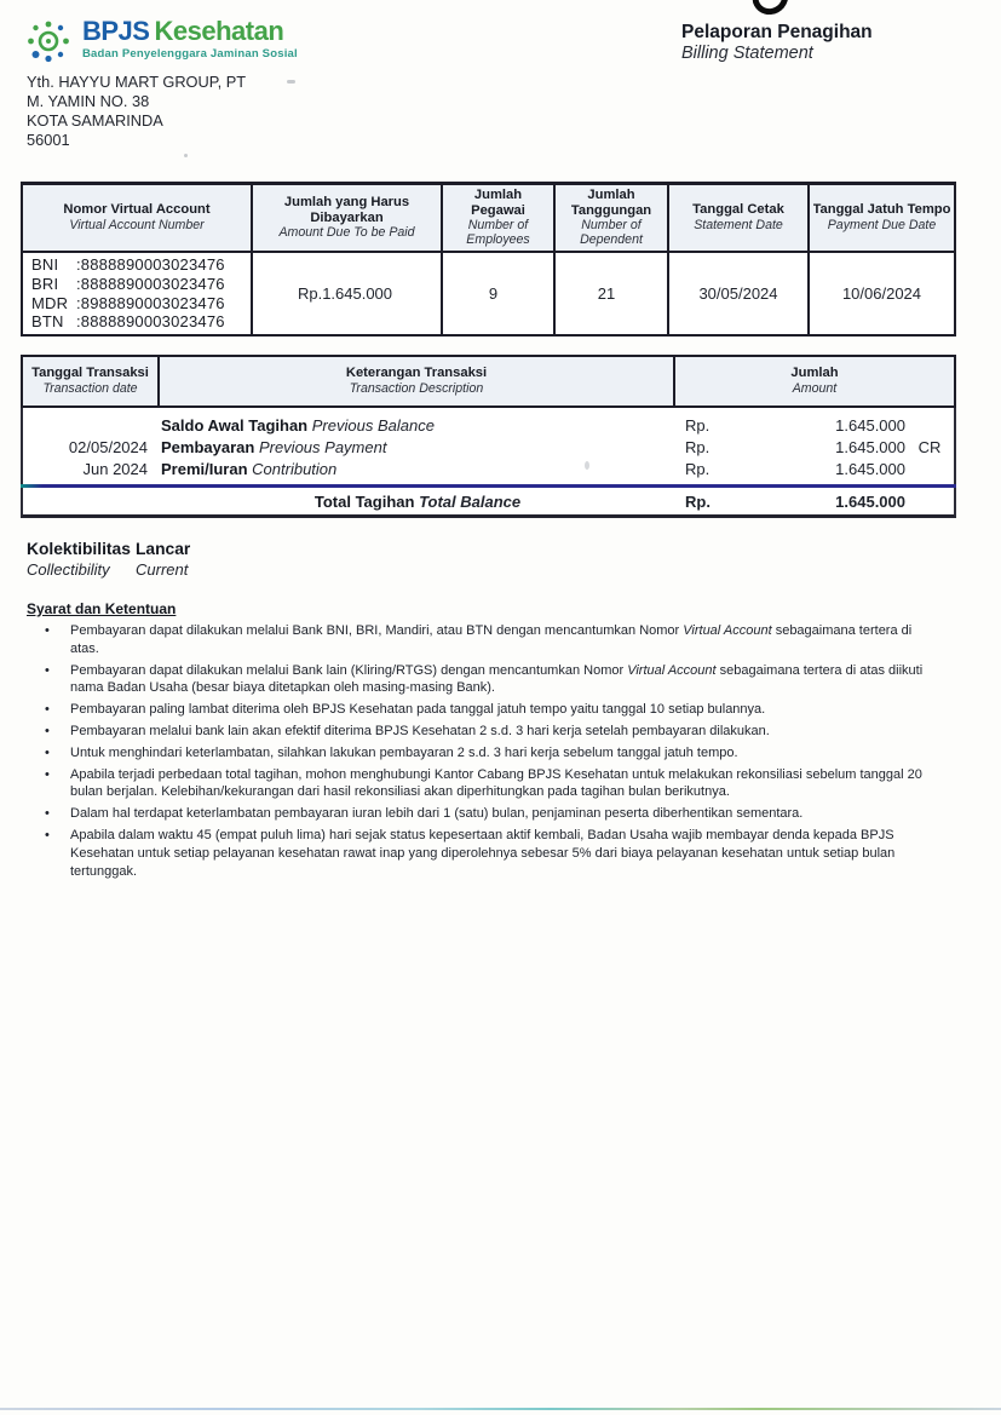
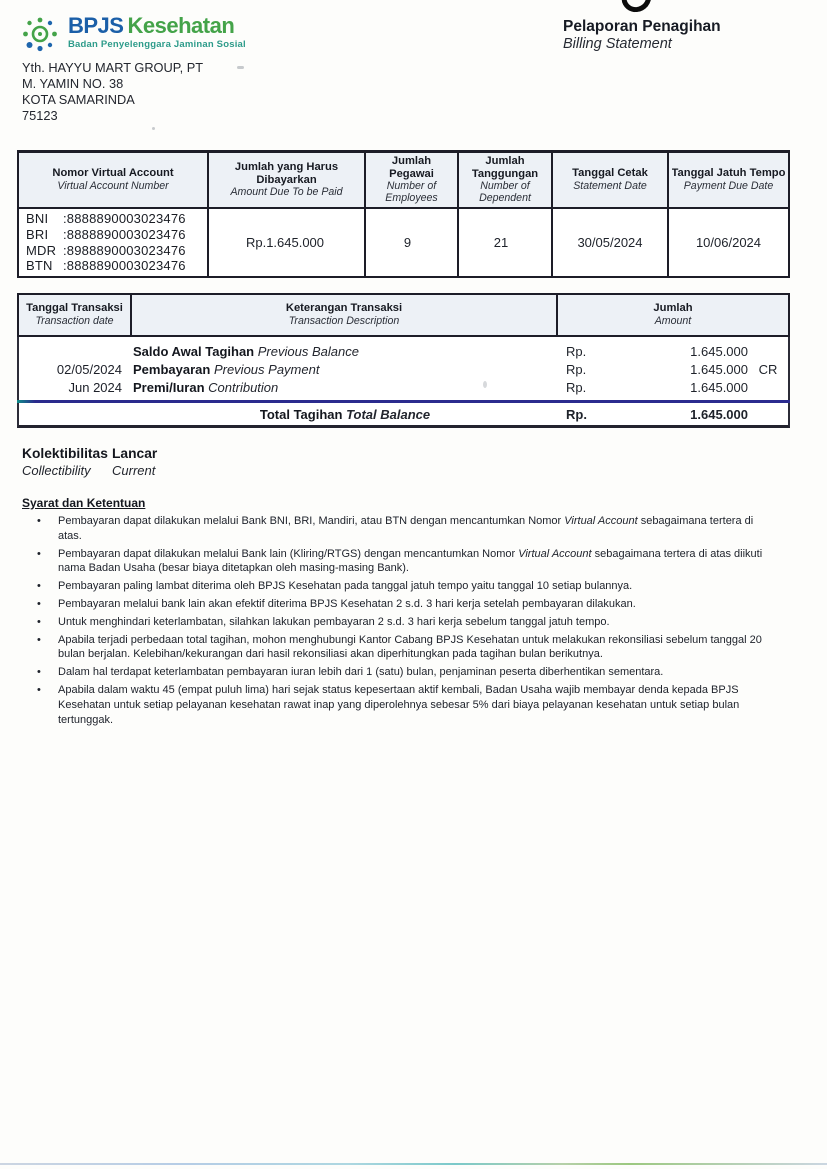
  BPJS Kesehatan
  Badan Penyelenggara Jaminan Sosial
  Yth. HAYYU MART GROUP, PT
  M. YAMIN NO. 38
  KOTA SAMARINDA
- 56001
+ 75123
  Pelaporan Penagihan
  Billing Statement
  Nomor Virtual Account
  Virtual Account Number
  Jumlah yang Harus Dibayarkan
  Amount Due To be Paid
  Jumlah Pegawai
  Number of Employees
  Jumlah Tanggungan
  Number of Dependent
  Tanggal Cetak
  Statement Date
  Tanggal Jatuh Tempo
  Payment Due Date
  BNI
  :8888890003023476
  BRI
  :8888890003023476
  MDR
  :8988890003023476
  BTN
  :8888890003023476
  Rp.
  1.645.000
  9
  21
  30/05/2024
  10/06/2024
  Tanggal Transaksi
  Transaction date
  Keterangan Transaksi
  Transaction Description
  Jumlah
  Amount
  Saldo Awal Tagihan Previous Balance
  Rp.
  1.645.000
  02/05/2024
  Pembayaran Previous Payment
  Rp.
  1.645.000
  CR
  Jun 2024
  Premi/Iuran Contribution
  Rp.
  1.645.000
  Total Tagihan Total Balance
  Rp.
  1.645.000
  Kolektibilitas
  Lancar
  Collectibility
  Current
  Syarat dan Ketentuan
  Pembayaran dapat dilakukan melalui Bank BNI, BRI, Mandiri, atau BTN dengan mencantumkan Nomor Virtual Account sebagaimana tertera di atas.
  Pembayaran dapat dilakukan melalui Bank lain (Kliring/RTGS) dengan mencantumkan Nomor Virtual Account sebagaimana tertera di atas diikuti nama Badan Usaha (besar biaya ditetapkan oleh masing-masing Bank).
  Pembayaran paling lambat diterima oleh BPJS Kesehatan pada tanggal jatuh tempo yaitu tanggal 10 setiap bulannya.
  Pembayaran melalui bank lain akan efektif diterima BPJS Kesehatan 2 s.d. 3 hari kerja setelah pembayaran dilakukan.
  Untuk menghindari keterlambatan, silahkan lakukan pembayaran 2 s.d. 3 hari kerja sebelum tanggal jatuh tempo.
  Apabila terjadi perbedaan total tagihan, mohon menghubungi Kantor Cabang BPJS Kesehatan untuk melakukan rekonsiliasi sebelum tanggal 20 bulan berjalan. Kelebihan/kekurangan dari hasil rekonsiliasi akan diperhitungkan pada tagihan bulan berikutnya.
  Dalam hal terdapat keterlambatan pembayaran iuran lebih dari 1 (satu) bulan, penjaminan peserta diberhentikan sementara.
  Apabila dalam waktu 45 (empat puluh lima) hari sejak status kepesertaan aktif kembali, Badan Usaha wajib membayar denda kepada BPJS Kesehatan untuk setiap pelayanan kesehatan rawat inap yang diperolehnya sebesar 5% dari biaya pelayanan kesehatan untuk setiap bulan tertunggak.
